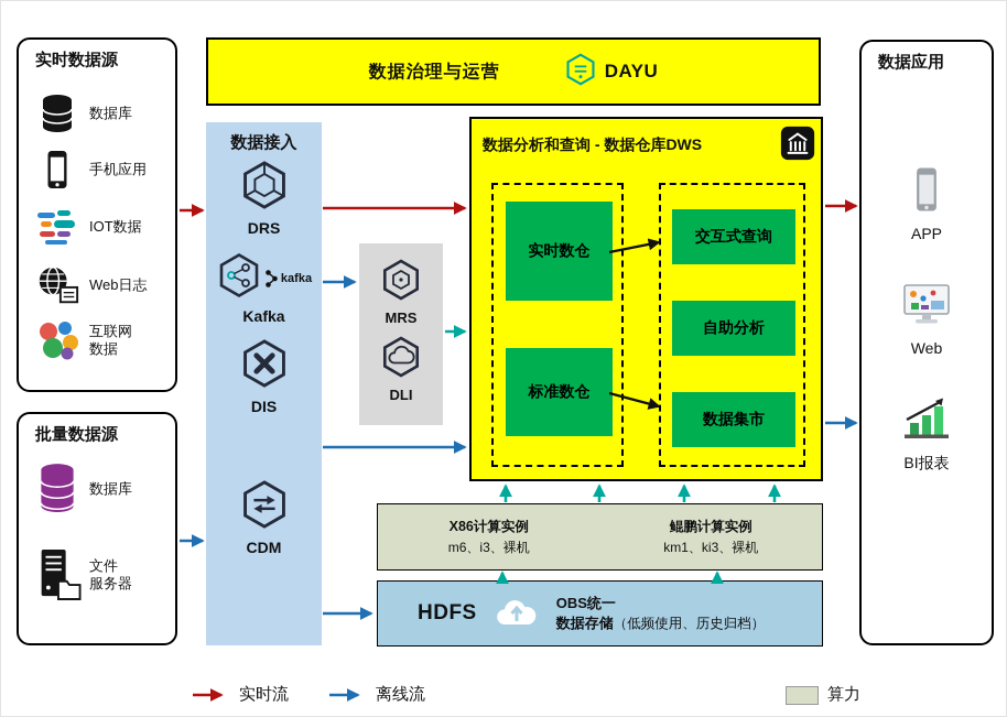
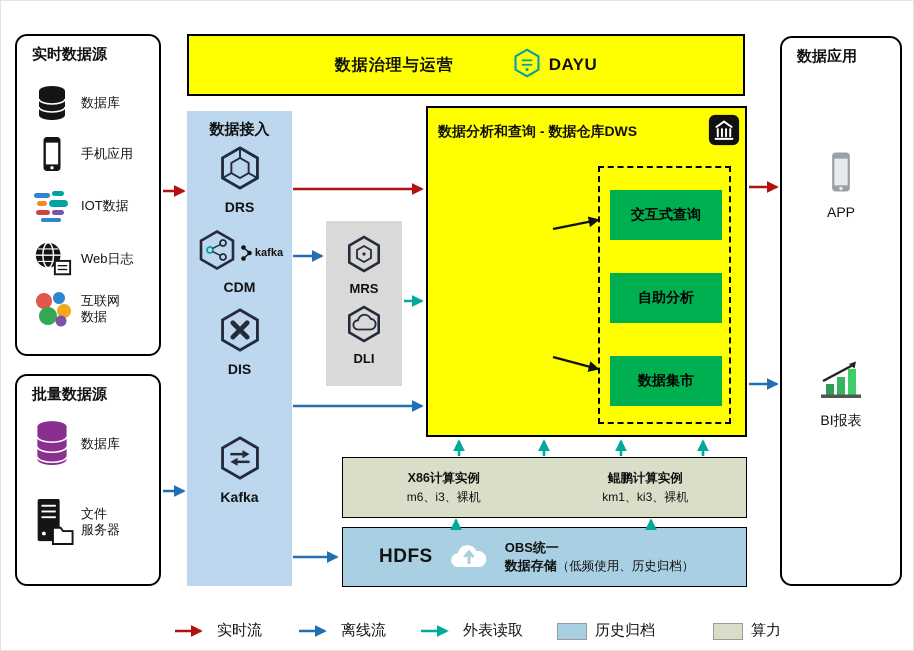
  实时数据源
  数据库
  手机应用
  IOT数据
  Web日志
  互联网
  数据
  批量数据源
  数据库
  文件
  服务器
  数据治理与运营
  DAYU
  数据接入
  DRS
  kafka
- Kafka
+ CDM
  DIS
- CDM
+ Kafka
  MRS
  DLI
  数据分析和查询 - 数据仓库DWS
- 实时数仓
- 标准数仓
  交互式查询
  自助分析
  数据集市
  X86计算实例
  m6、i3、裸机
  鲲鹏计算实例
  km1、ki3、裸机
  HDFS
  OBS统一
  数据存储（低频使用、历史归档）
  数据应用
  APP
- Web
  BI报表
  实时流
  离线流
+ 外表读取
+ 历史归档
  算力
